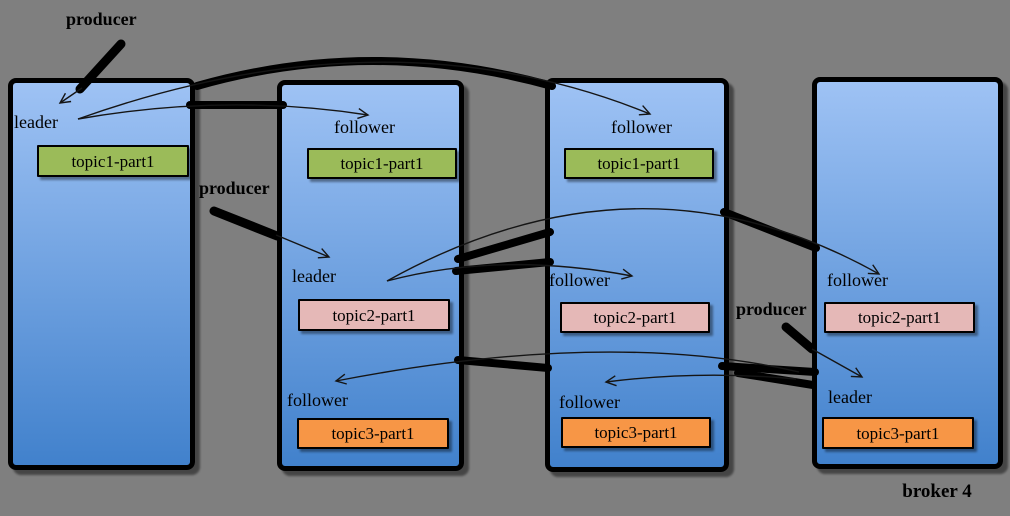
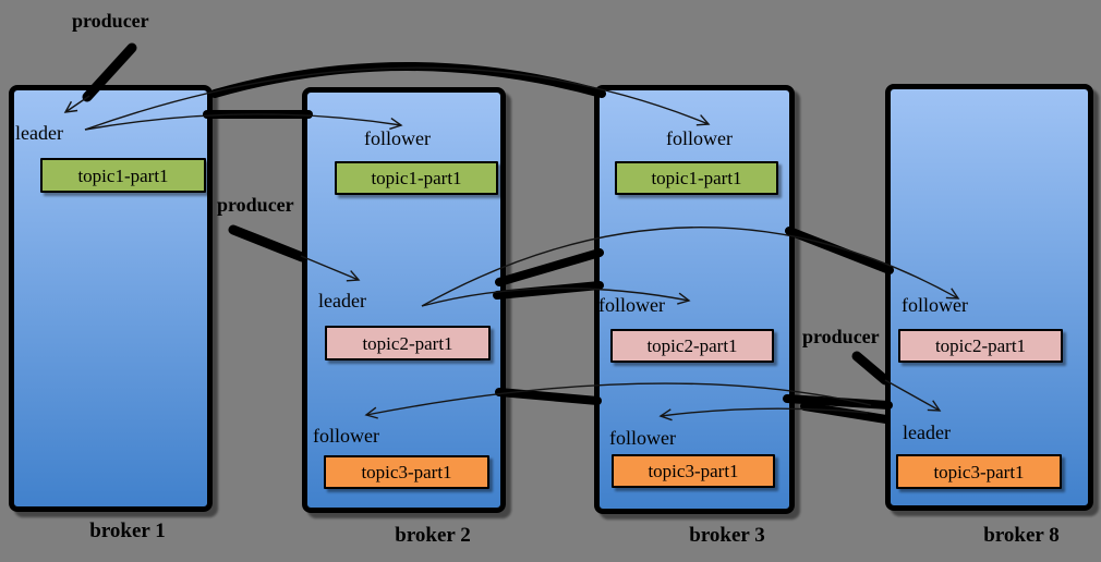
+ broker 1
+ broker 2
+ broker 3
- broker 4
+ broker 8
  producer
  producer
  producer
  leader
  follower
  follower
  leader
  follower
  follower
  follower
  follower
  leader
  topic1-part1
  topic1-part1
  topic1-part1
  topic2-part1
  topic2-part1
  topic2-part1
  topic3-part1
  topic3-part1
  topic3-part1
